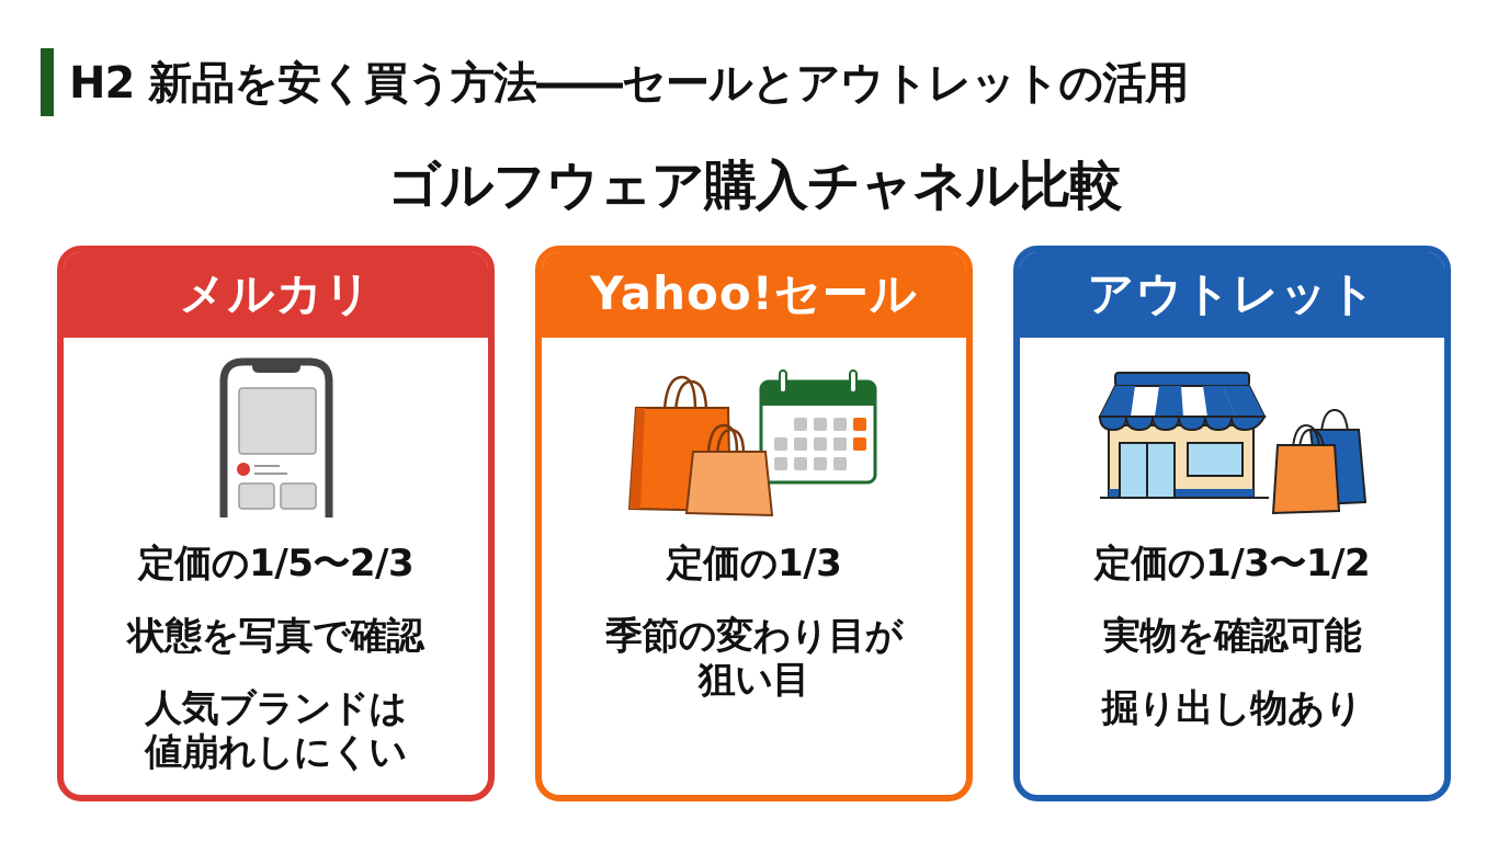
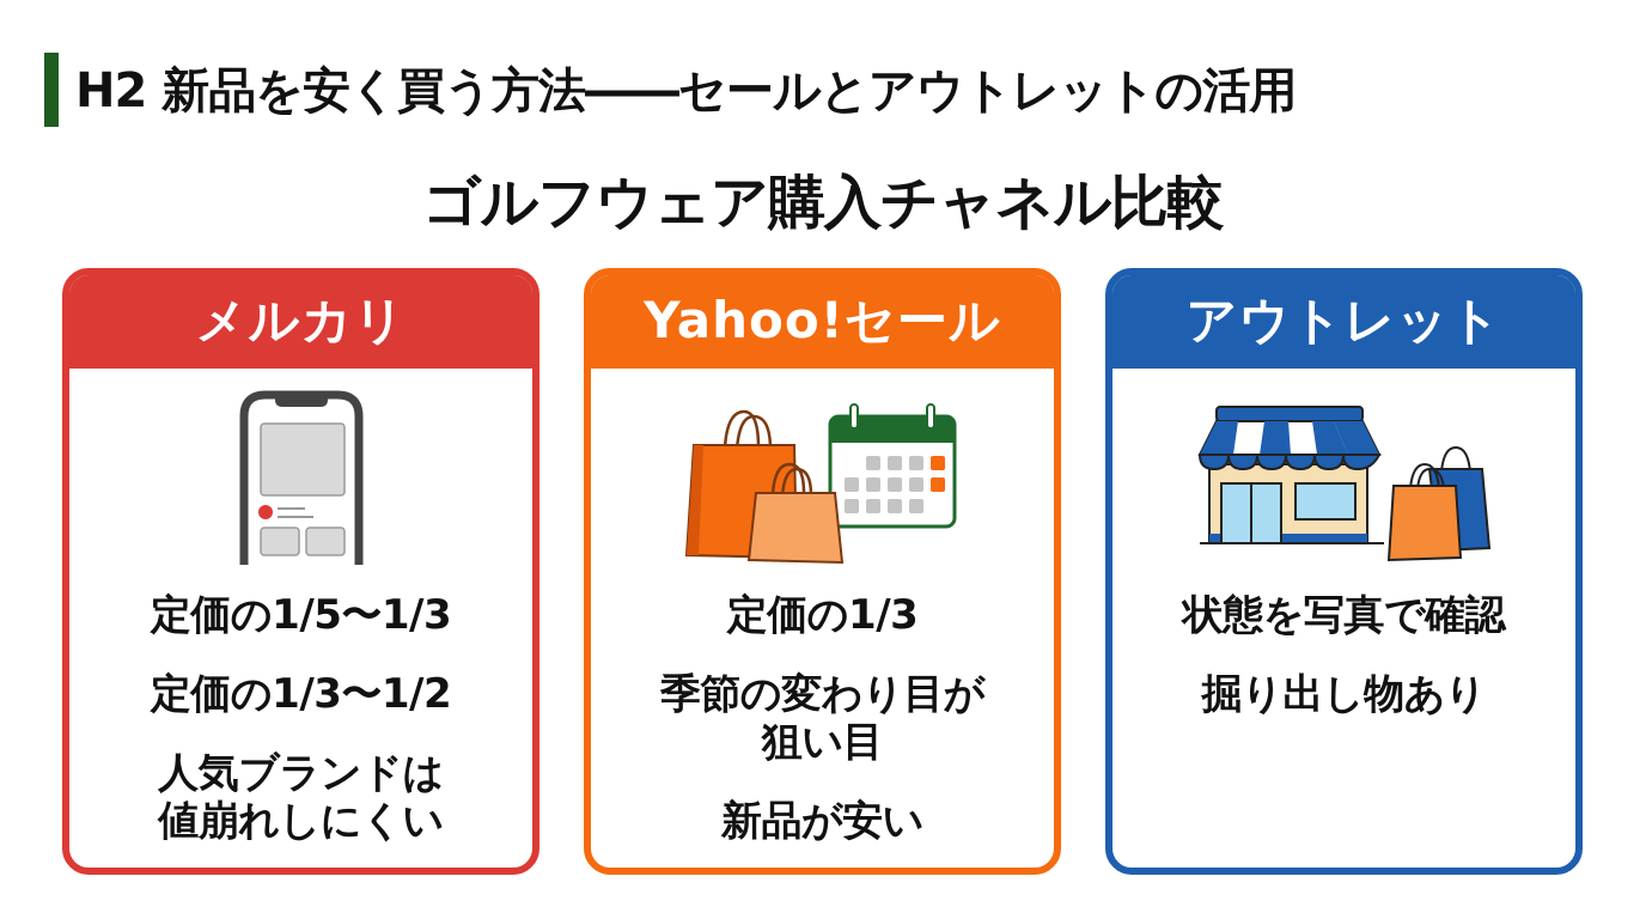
  H2 新品を安く買う方法――セールとアウトレットの活用
  ゴルフウェア購入チャネル比較
  メルカリ
- 定価の1/5〜2/3
+ 定価の1/5〜1/3
- 状態を写真で確認
+ 定価の1/3〜1/2
  人気ブランドは
  値崩れしにくい
  Yahoo!セール
  定価の1/3
  季節の変わり目が
  狙い目
+ 新品が安い
  アウトレット
- 定価の1/3〜1/2
+ 状態を写真で確認
- 実物を確認可能
  掘り出し物あり
